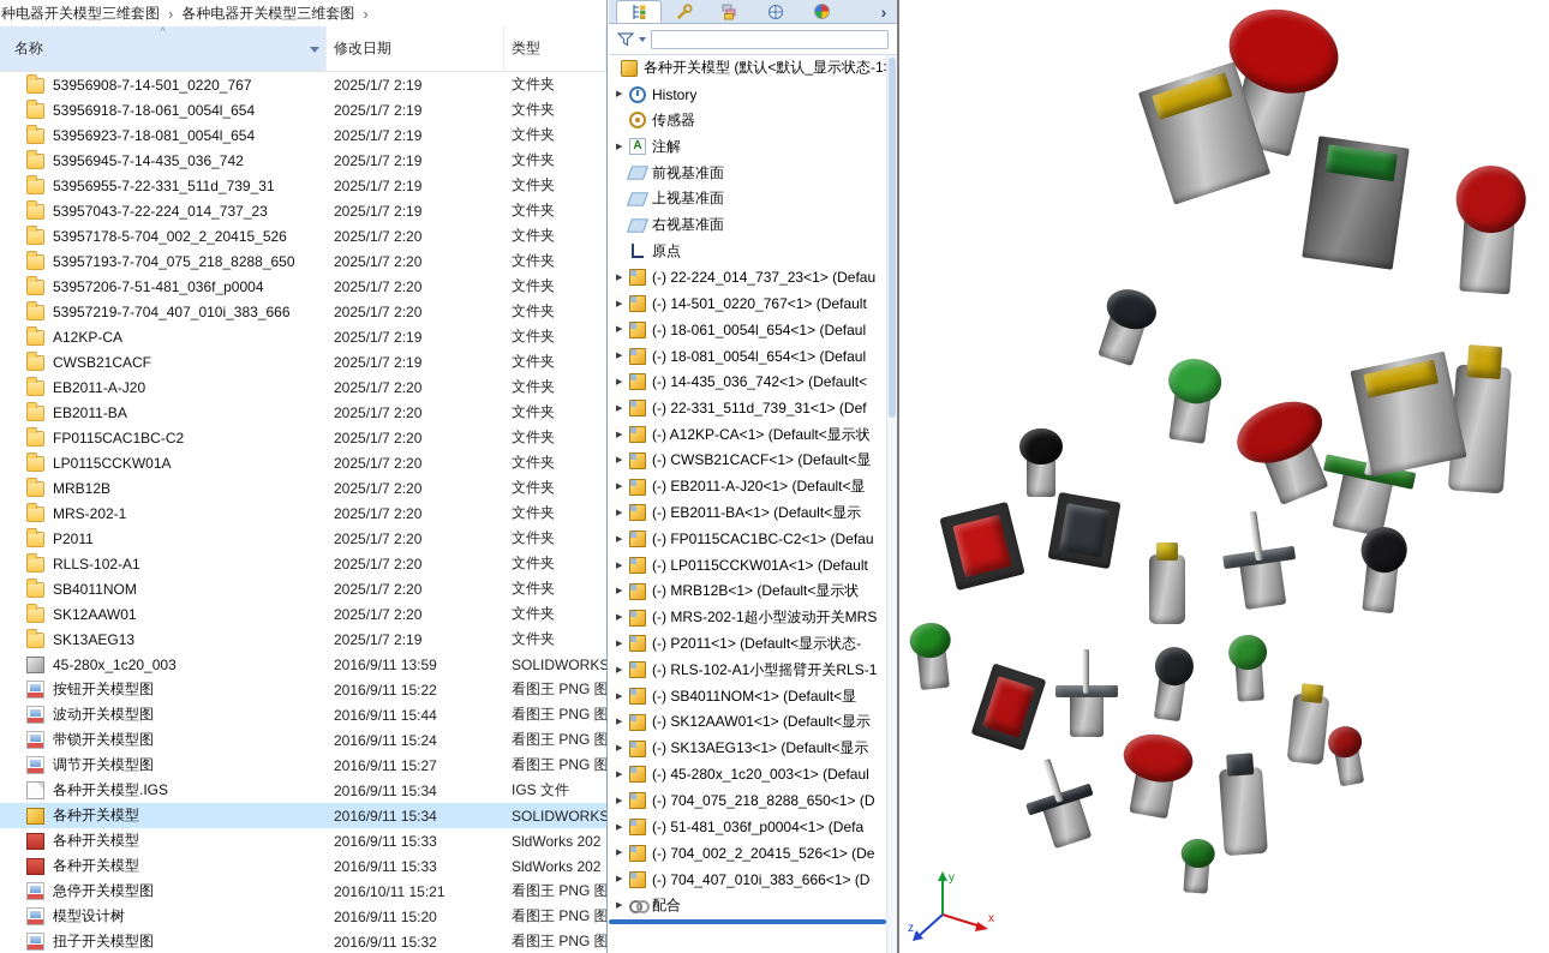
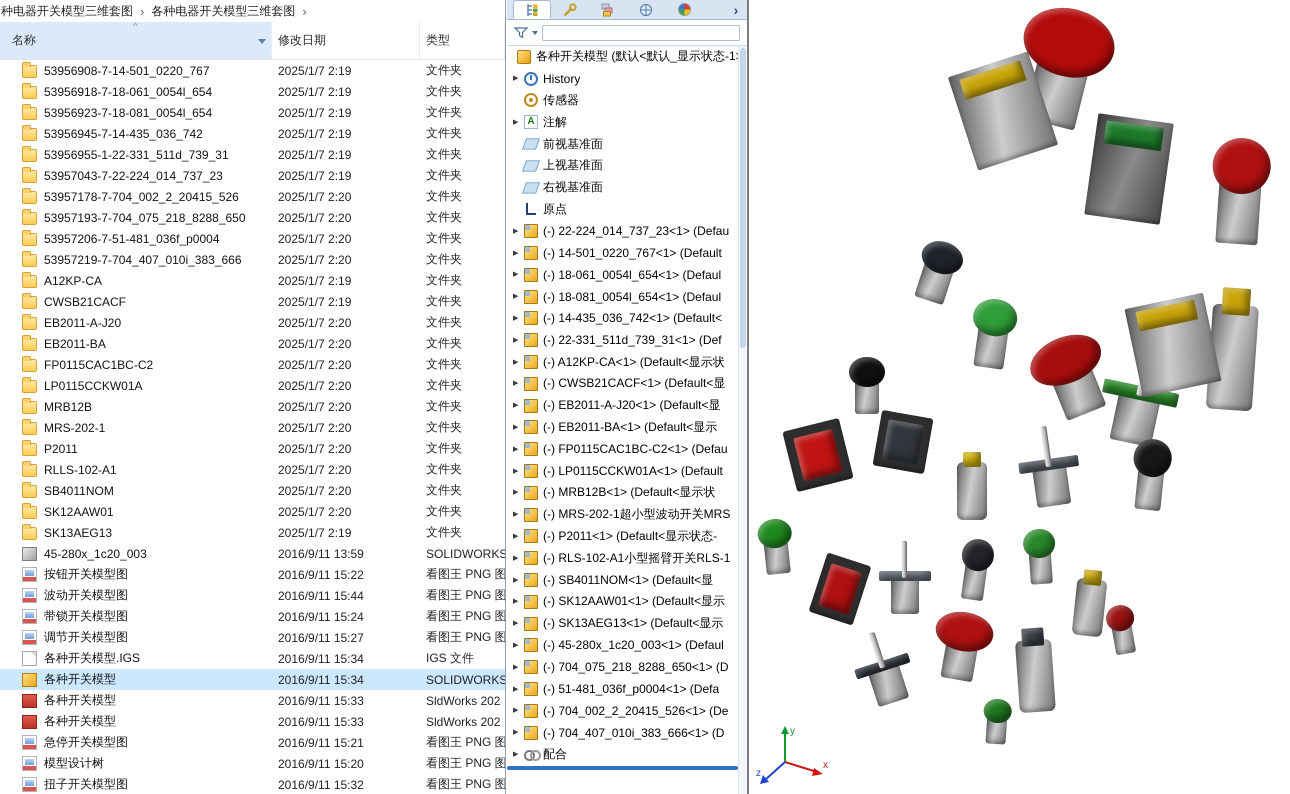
  种电器开关模型三维套图
  各种电器开关模型三维套图
  名称
  修改日期
  类型
  53956908-7-14-501_0220_767
  2025/1/7 2:19
  文件夹
  53956918-7-18-061_0054l_654
  2025/1/7 2:19
  文件夹
  53956923-7-18-081_0054l_654
  2025/1/7 2:19
  文件夹
  53956945-7-14-435_036_742
  2025/1/7 2:19
  文件夹
- 53956955-7-22-331_511d_739_31
+ 53956955-1-22-331_511d_739_31
  2025/1/7 2:19
  文件夹
  53957043-7-22-224_014_737_23
  2025/1/7 2:19
  文件夹
- 53957178-5-704_002_2_20415_526
+ 53957178-7-704_002_2_20415_526
  2025/1/7 2:20
  文件夹
  53957193-7-704_075_218_8288_650
  2025/1/7 2:20
  文件夹
  53957206-7-51-481_036f_p0004
  2025/1/7 2:20
  文件夹
  53957219-7-704_407_010i_383_666
  2025/1/7 2:20
  文件夹
  A12KP-CA
  2025/1/7 2:19
  文件夹
  CWSB21CACF
  2025/1/7 2:19
  文件夹
  EB2011-A-J20
  2025/1/7 2:20
  文件夹
  EB2011-BA
  2025/1/7 2:20
  文件夹
  FP0115CAC1BC-C2
  2025/1/7 2:20
  文件夹
  LP0115CCKW01A
  2025/1/7 2:20
  文件夹
  MRB12B
  2025/1/7 2:20
  文件夹
  MRS-202-1
  2025/1/7 2:20
  文件夹
  P2011
  2025/1/7 2:20
  文件夹
  RLLS-102-A1
  2025/1/7 2:20
  文件夹
  SB4011NOM
  2025/1/7 2:20
  文件夹
  SK12AAW01
  2025/1/7 2:20
  文件夹
  SK13AEG13
  2025/1/7 2:19
  文件夹
  45-280x_1c20_003
  2016/9/11 13:59
  SOLIDWORKS
  按钮开关模型图
  2016/9/11 15:22
  看图王 PNG 图
  波动开关模型图
  2016/9/11 15:44
  看图王 PNG 图
  带锁开关模型图
  2016/9/11 15:24
  看图王 PNG 图
  调节开关模型图
  2016/9/11 15:27
  看图王 PNG 图
  各种开关模型.IGS
  2016/9/11 15:34
  IGS 文件
  各种开关模型
  2016/9/11 15:34
  SOLIDWORKS
  各种开关模型
  2016/9/11 15:33
  SldWorks 202
  各种开关模型
  2016/9/11 15:33
  SldWorks 202
  急停开关模型图
- 2016/10/11 15:21
+ 2016/9/11 15:21
  看图王 PNG 图
  模型设计树
  2016/9/11 15:20
  看图王 PNG 图
  扭子开关模型图
  2016/9/11 15:32
  看图王 PNG 图
  各种开关模型 (默认<默认_显示状态-1
  History
  传感器
  注解
  前视基准面
  上视基准面
  右视基准面
  原点
  (-) 22-224_014_737_23<1> (Defau
  (-) 14-501_0220_767<1> (Default
  (-) 18-061_0054l_654<1> (Defaul
  (-) 18-081_0054l_654<1> (Defaul
  (-) 14-435_036_742<1> (Default<
  (-) 22-331_511d_739_31<1> (Def
  (-) A12KP-CA<1> (Default<显示状
  (-) CWSB21CACF<1> (Default<显
  (-) EB2011-A-J20<1> (Default<显
  (-) EB2011-BA<1> (Default<显示
  (-) FP0115CAC1BC-C2<1> (Defau
  (-) LP0115CCKW01A<1> (Default
  (-) MRB12B<1> (Default<显示状
  (-) MRS-202-1超小型波动开关MRS
  (-) P2011<1> (Default<显示状态-
  (-) RLS-102-A1小型摇臂开关RLS-1
  (-) SB4011NOM<1> (Default<显
  (-) SK12AAW01<1> (Default<显示
  (-) SK13AEG13<1> (Default<显示
  (-) 45-280x_1c20_003<1> (Defaul
  (-) 704_075_218_8288_650<1> (D
  (-) 51-481_036f_p0004<1> (Defa
  (-) 704_002_2_20415_526<1> (De
  (-) 704_407_010i_383_666<1> (D
  配合
  y
  x
  z
